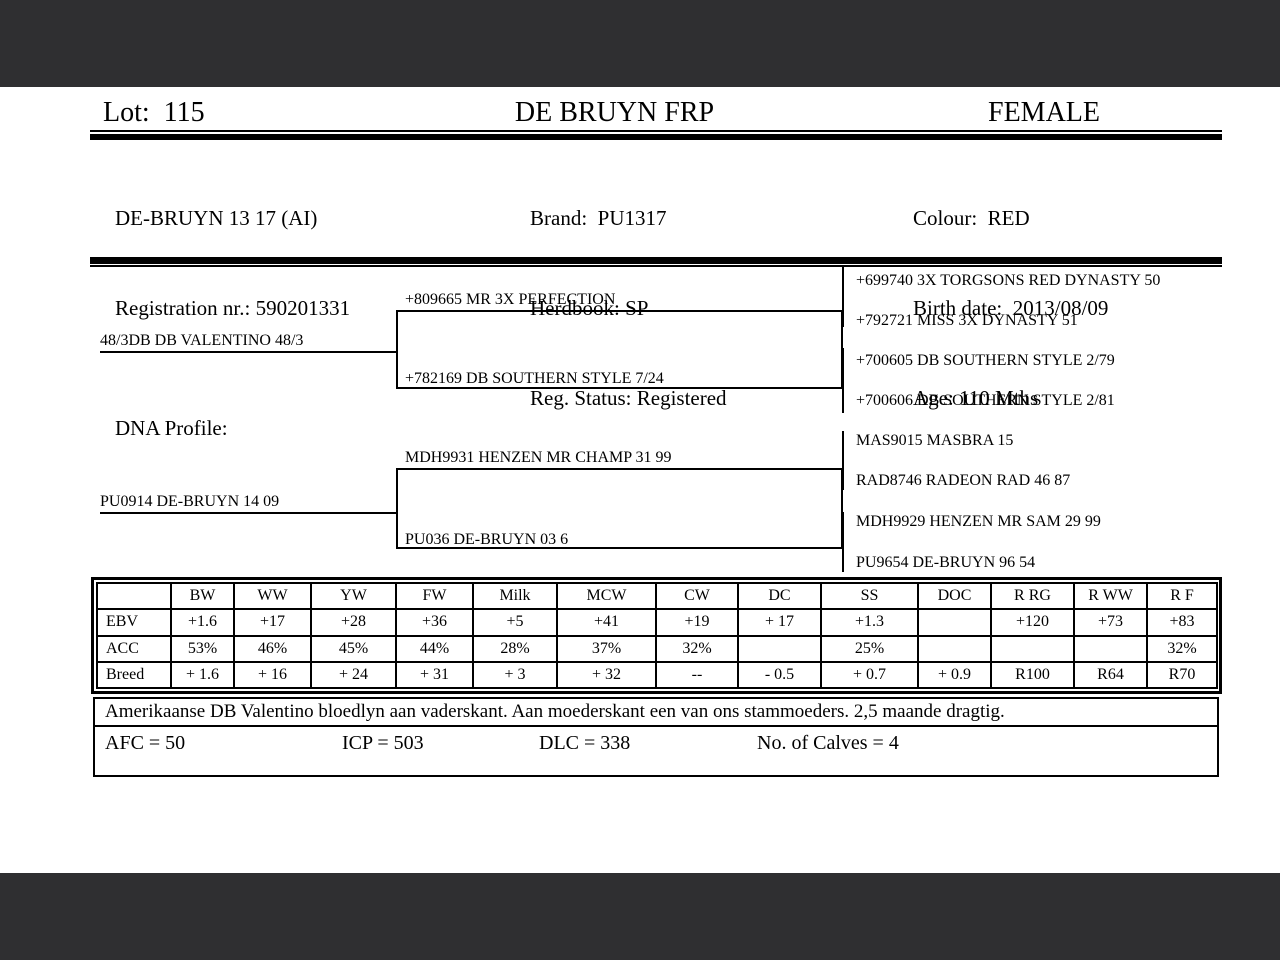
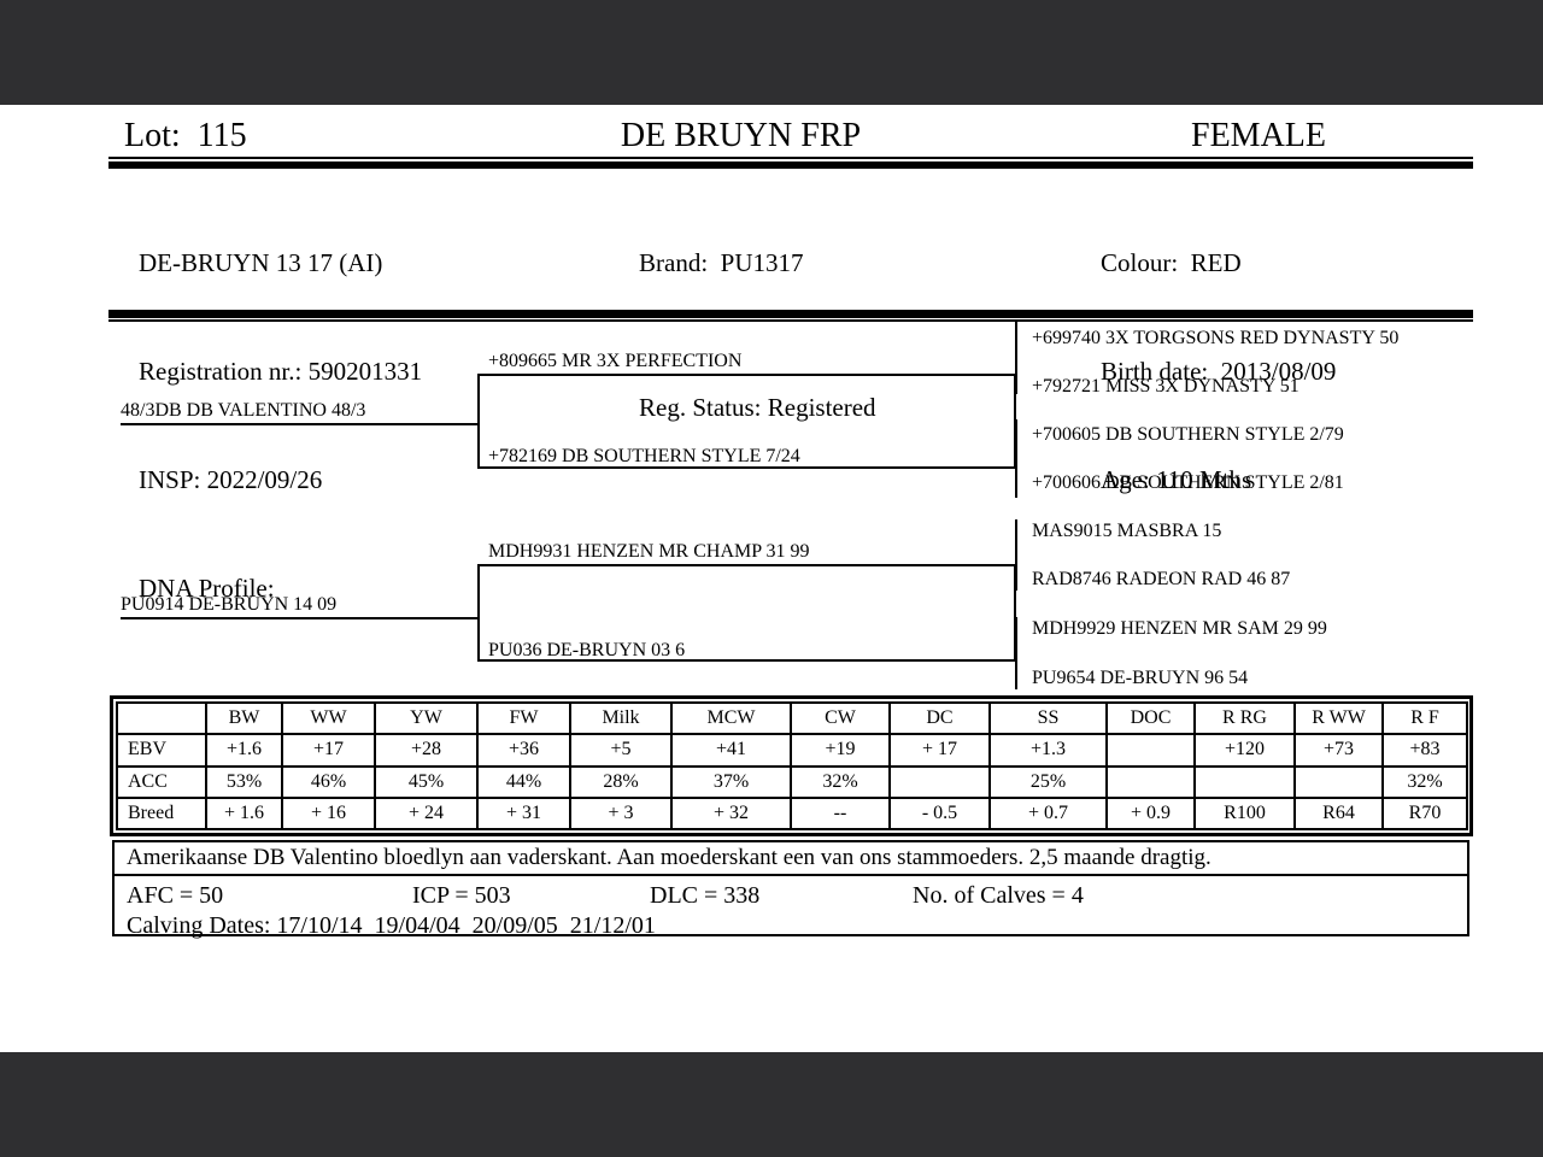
  Lot: 115
  DE BRUYN FRP
  FEMALE
  DE-BRUYN 13 17 (AI)
  Registration nr.: 590201331
+ INSP: 2022/09/26
  DNA Profile:
  Brand: PU1317
- Herdbook: SP
  Reg. Status: Registered
  Colour: RED
  Birth date: 2013/08/09
  Age: 110 Mths
  48/3DB DB VALENTINO 48/3
  +809665 MR 3X PERFECTION
  +782169 DB SOUTHERN STYLE 7/24
  PU0914 DE-BRUYN 14 09
  MDH9931 HENZEN MR CHAMP 31 99
  PU036 DE-BRUYN 03 6
  +699740 3X TORGSONS RED DYNASTY 50
  +792721 MISS 3X DYNASTY 51
  +700605 DB SOUTHERN STYLE 2/79
  +700606 DB SOUTHERN STYLE 2/81
  MAS9015 MASBRA 15
  RAD8746 RADEON RAD 46 87
  MDH9929 HENZEN MR SAM 29 99
  PU9654 DE-BRUYN 96 54
  	BW	WW	YW	FW	Milk	MCW	CW	DC	SS	DOC	R RG	R WW	R F
  EBV	+1.6	+17	+28	+36	+5	+41	+19	+ 17	+1.3		+120	+73	+83
  ACC	53%	46%	45%	44%	28%	37%	32%		25%				32%
  Breed	+ 1.6	+ 16	+ 24	+ 31	+ 3	+ 32	--	- 0.5	+ 0.7	+ 0.9	R100	R64	R70
  Amerikaanse DB Valentino bloedlyn aan vaderskant. Aan moederskant een van ons stammoeders. 2,5 maande dragtig.
  AFC = 50
  ICP = 503
  DLC = 338
  No. of Calves = 4
+ Calving Dates: 17/10/14 19/04/04 20/09/05 21/12/01
